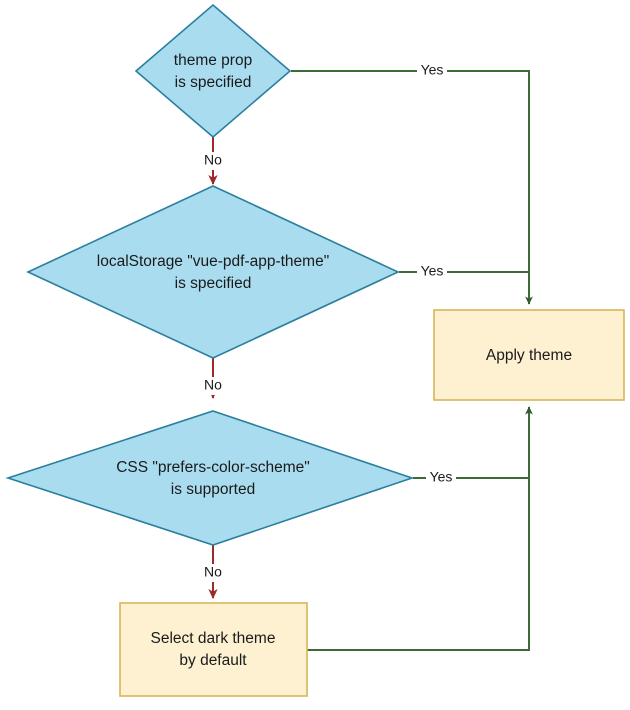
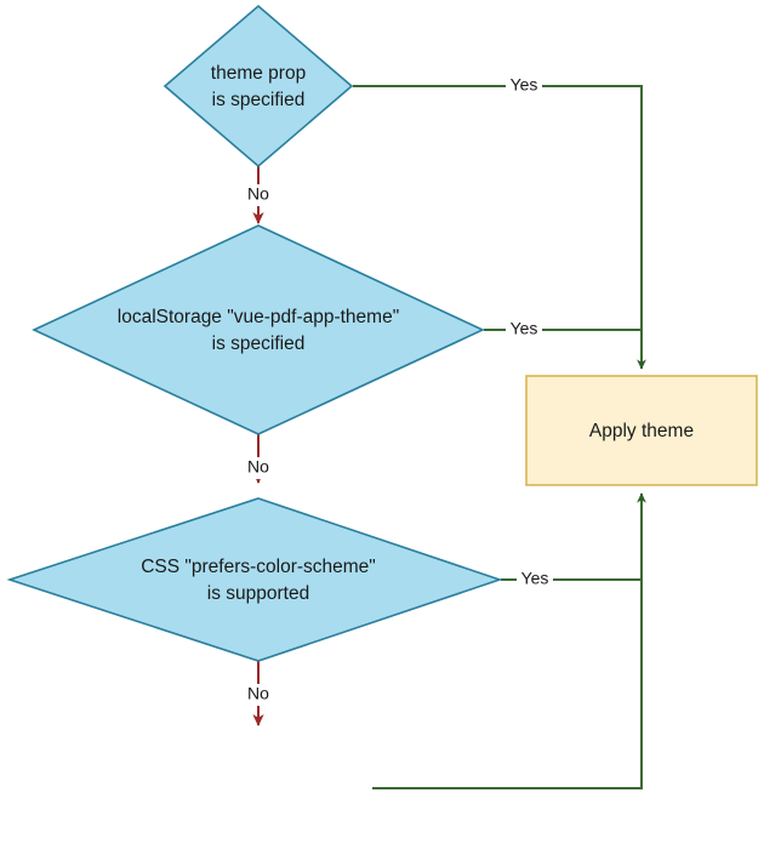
  theme prop
  is specified
  localStorage "vue-pdf-app-theme"
  is specified
  CSS "prefers-color-scheme"
  is supported
  Apply theme
- Select dark theme
- by default
  Yes
  No
  Yes
  No
  Yes
  No
